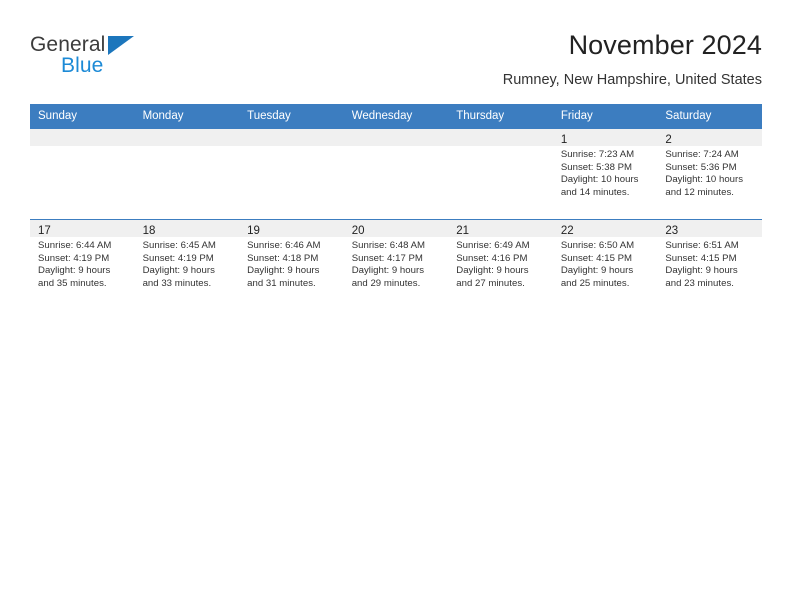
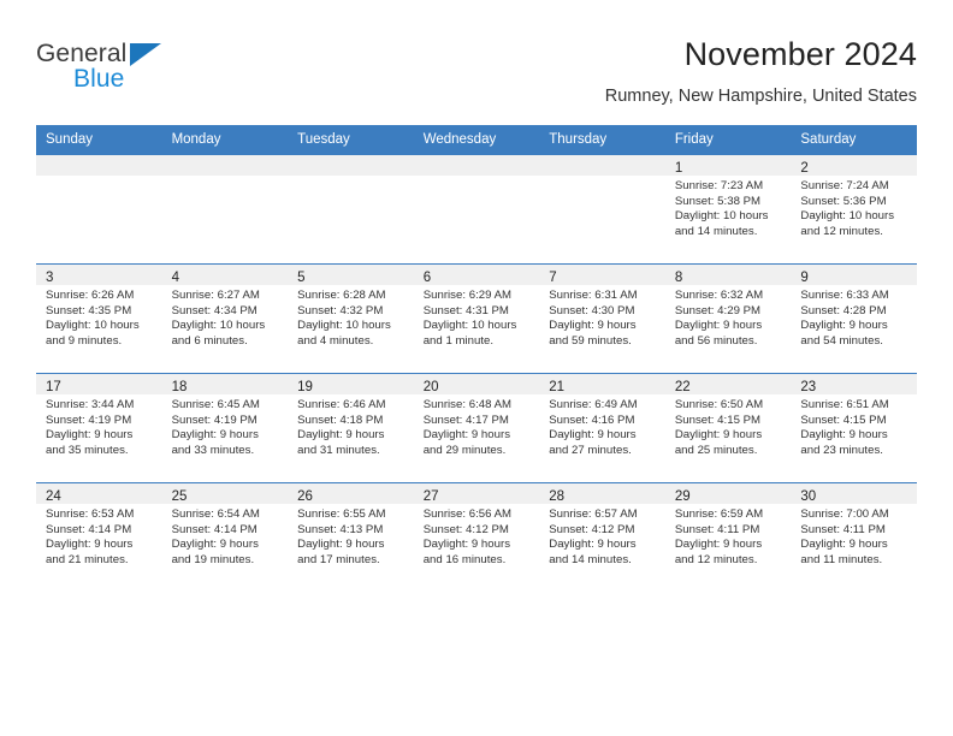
  General
  Blue
  November 2024
  Rumney, New Hampshire, United States
  Sunday	Monday	Tuesday	Wednesday	Thursday	Friday	Saturday
  					1Sunrise: 7:23 AMSunset: 5:38 PMDaylight: 10 hoursand 14 minutes.	2Sunrise: 7:24 AMSunset: 5:36 PMDaylight: 10 hoursand 12 minutes.
+ 3Sunrise: 6:26 AMSunset: 4:35 PMDaylight: 10 hoursand 9 minutes.	4Sunrise: 6:27 AMSunset: 4:34 PMDaylight: 10 hoursand 6 minutes.	5Sunrise: 6:28 AMSunset: 4:32 PMDaylight: 10 hoursand 4 minutes.	6Sunrise: 6:29 AMSunset: 4:31 PMDaylight: 10 hoursand 1 minute.	7Sunrise: 6:31 AMSunset: 4:30 PMDaylight: 9 hoursand 59 minutes.	8Sunrise: 6:32 AMSunset: 4:29 PMDaylight: 9 hoursand 56 minutes.	9Sunrise: 6:33 AMSunset: 4:28 PMDaylight: 9 hoursand 54 minutes.
- 17Sunrise: 6:44 AMSunset: 4:19 PMDaylight: 9 hoursand 35 minutes.	18Sunrise: 6:45 AMSunset: 4:19 PMDaylight: 9 hoursand 33 minutes.	19Sunrise: 6:46 AMSunset: 4:18 PMDaylight: 9 hoursand 31 minutes.	20Sunrise: 6:48 AMSunset: 4:17 PMDaylight: 9 hoursand 29 minutes.	21Sunrise: 6:49 AMSunset: 4:16 PMDaylight: 9 hoursand 27 minutes.	22Sunrise: 6:50 AMSunset: 4:15 PMDaylight: 9 hoursand 25 minutes.	23Sunrise: 6:51 AMSunset: 4:15 PMDaylight: 9 hoursand 23 minutes.
+ 17Sunrise: 3:44 AMSunset: 4:19 PMDaylight: 9 hoursand 35 minutes.	18Sunrise: 6:45 AMSunset: 4:19 PMDaylight: 9 hoursand 33 minutes.	19Sunrise: 6:46 AMSunset: 4:18 PMDaylight: 9 hoursand 31 minutes.	20Sunrise: 6:48 AMSunset: 4:17 PMDaylight: 9 hoursand 29 minutes.	21Sunrise: 6:49 AMSunset: 4:16 PMDaylight: 9 hoursand 27 minutes.	22Sunrise: 6:50 AMSunset: 4:15 PMDaylight: 9 hoursand 25 minutes.	23Sunrise: 6:51 AMSunset: 4:15 PMDaylight: 9 hoursand 23 minutes.
+ 24Sunrise: 6:53 AMSunset: 4:14 PMDaylight: 9 hoursand 21 minutes.	25Sunrise: 6:54 AMSunset: 4:14 PMDaylight: 9 hoursand 19 minutes.	26Sunrise: 6:55 AMSunset: 4:13 PMDaylight: 9 hoursand 17 minutes.	27Sunrise: 6:56 AMSunset: 4:12 PMDaylight: 9 hoursand 16 minutes.	28Sunrise: 6:57 AMSunset: 4:12 PMDaylight: 9 hoursand 14 minutes.	29Sunrise: 6:59 AMSunset: 4:11 PMDaylight: 9 hoursand 12 minutes.	30Sunrise: 7:00 AMSunset: 4:11 PMDaylight: 9 hoursand 11 minutes.
